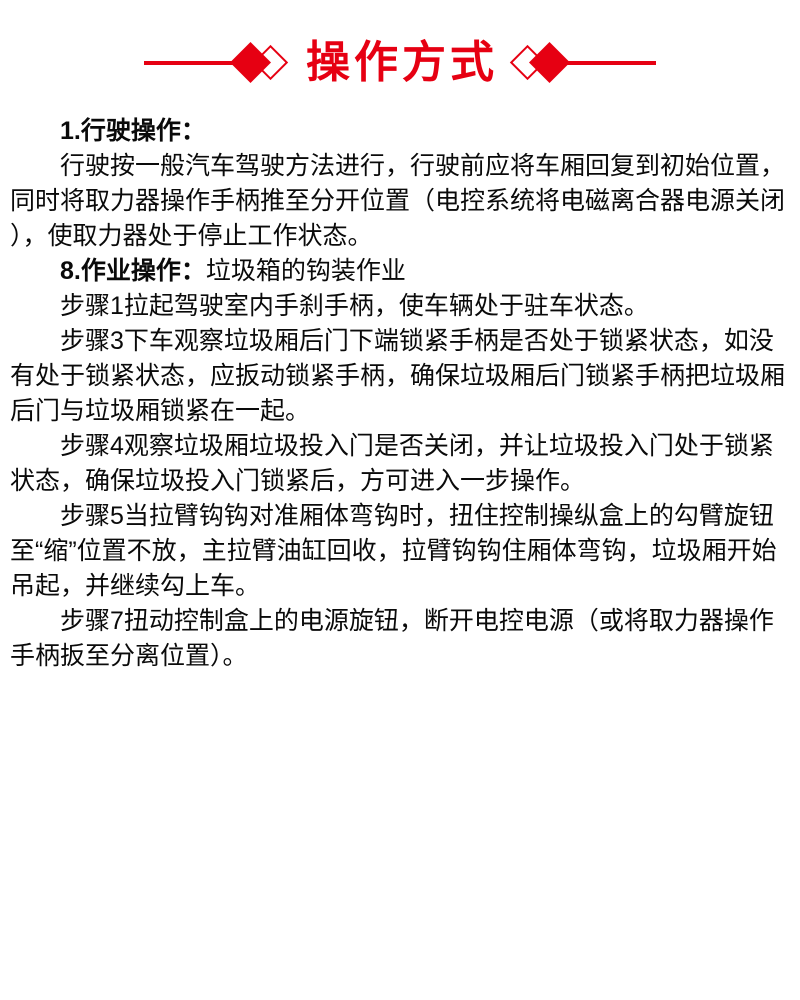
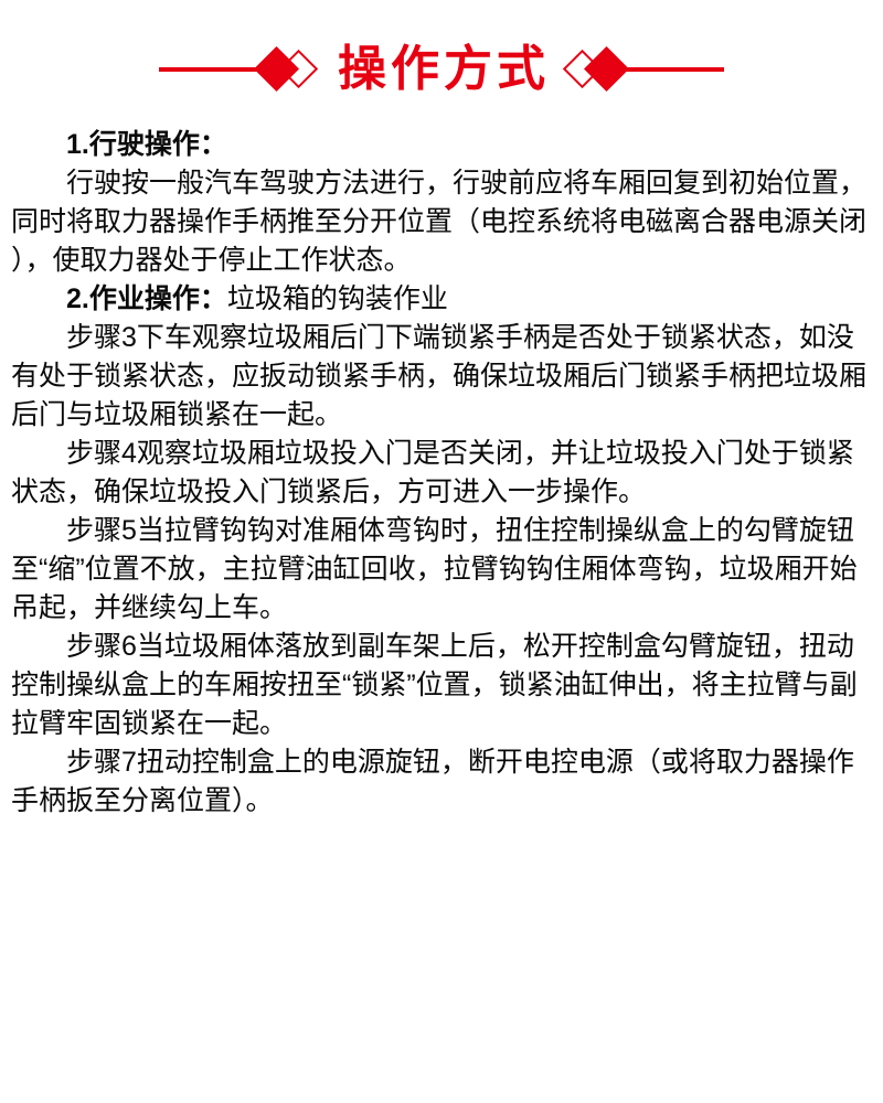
  操作方式
  1.行驶操作：
  行驶按一般汽车驾驶方法进行，行驶前应将车厢回复到初始位置，同时将取力器操作手柄推至分开位置（电控系统将电磁离合器电源关闭），使取力器处于停止工作状态。
- 8.作业操作：垃圾箱的钩装作业
+ 2.作业操作：垃圾箱的钩装作业
- 步骤1拉起驾驶室内手刹手柄，使车辆处于驻车状态。
  步骤3下车观察垃圾厢后门下端锁紧手柄是否处于锁紧状态，如没有处于锁紧状态，应扳动锁紧手柄，确保垃圾厢后门锁紧手柄把垃圾厢后门与垃圾厢锁紧在一起。
  步骤4观察垃圾厢垃圾投入门是否关闭，并让垃圾投入门处于锁紧状态，确保垃圾投入门锁紧后，方可进入一步操作。
  步骤5当拉臂钩钩对准厢体弯钩时，扭住控制操纵盒上的勾臂旋钮至“缩”位置不放，主拉臂油缸回收，拉臂钩钩住厢体弯钩，垃圾厢开始吊起，并继续勾上车。
+ 步骤6当垃圾厢体落放到副车架上后，松开控制盒勾臂旋钮，扭动控制操纵盒上的车厢按扭至“锁紧”位置，锁紧油缸伸出，将主拉臂与副拉臂牢固锁紧在一起。
  步骤7扭动控制盒上的电源旋钮，断开电控电源（或将取力器操作手柄扳至分离位置）。
